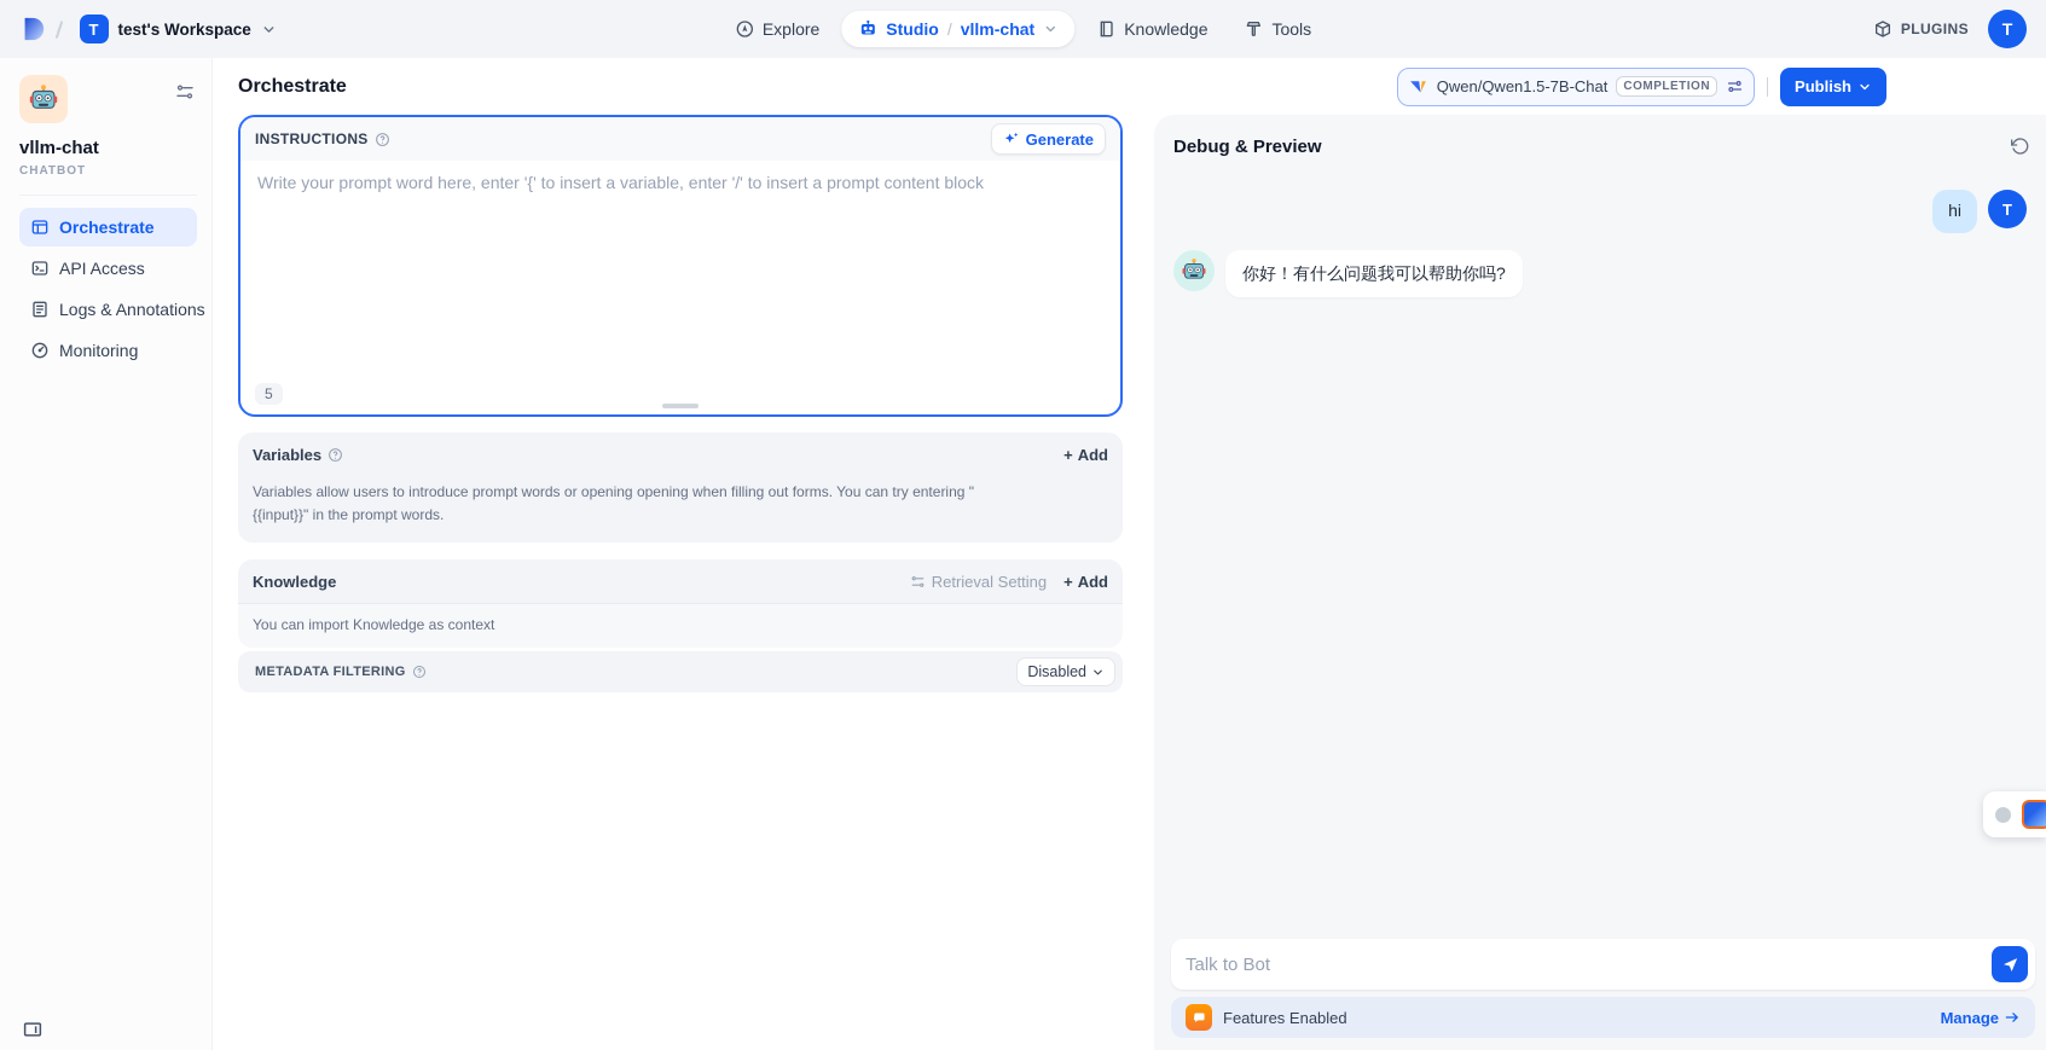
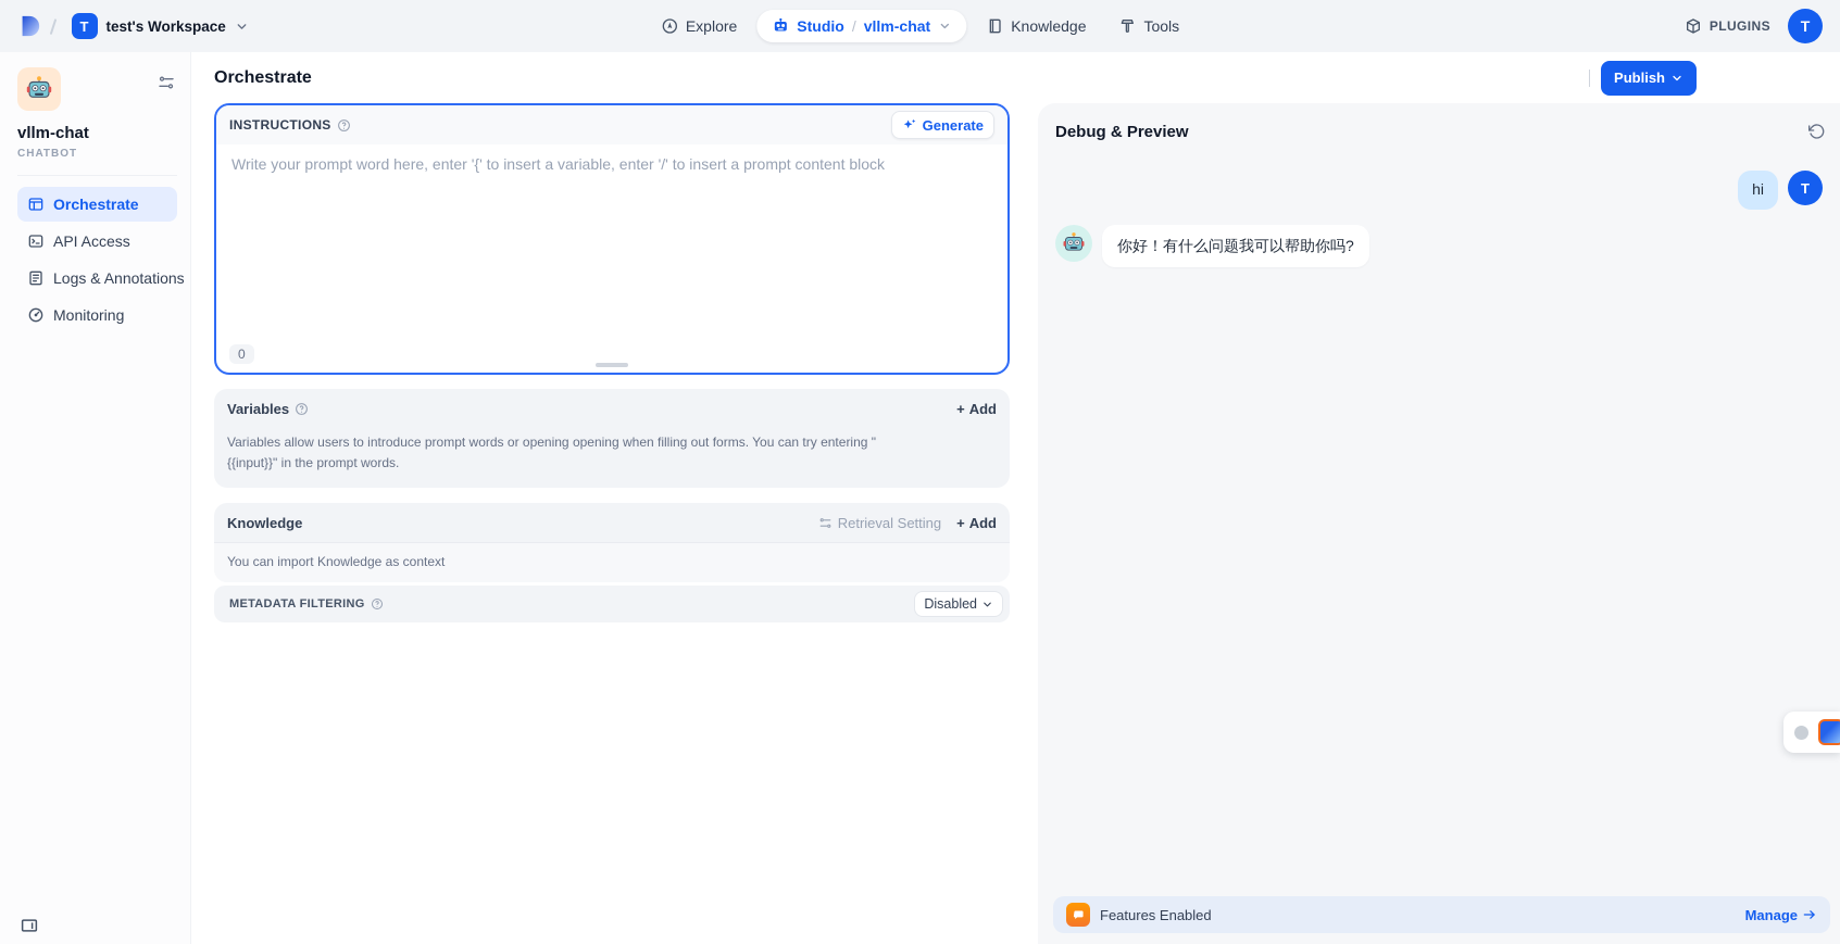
  T
  test's Workspace
  Explore
  Studio
  /
  vllm-chat
  Knowledge
  Tools
  PLUGINS
  T
  vllm-chat
  CHATBOT
  Orchestrate
  API Access
  Logs & Annotations
  Monitoring
  Orchestrate
- Qwen/Qwen1.5-7B-Chat
- COMPLETION
  Publish
  INSTRUCTIONS
  Generate
  Write your prompt word here, enter '{' to insert a variable, enter '/' to insert a prompt content block
- 5
+ 0
  Variables
  +
  Add
  Variables allow users to introduce prompt words or opening opening when filling out forms. You can try entering "{{input}}" in the prompt words.
  Knowledge
  Retrieval Setting
  +
  Add
  You can import Knowledge as context
  METADATA FILTERING
  Disabled
  Debug & Preview
  hi
  T
  你好！有什么问题我可以帮助你吗?
- Talk to Bot
  Features Enabled
  Manage
